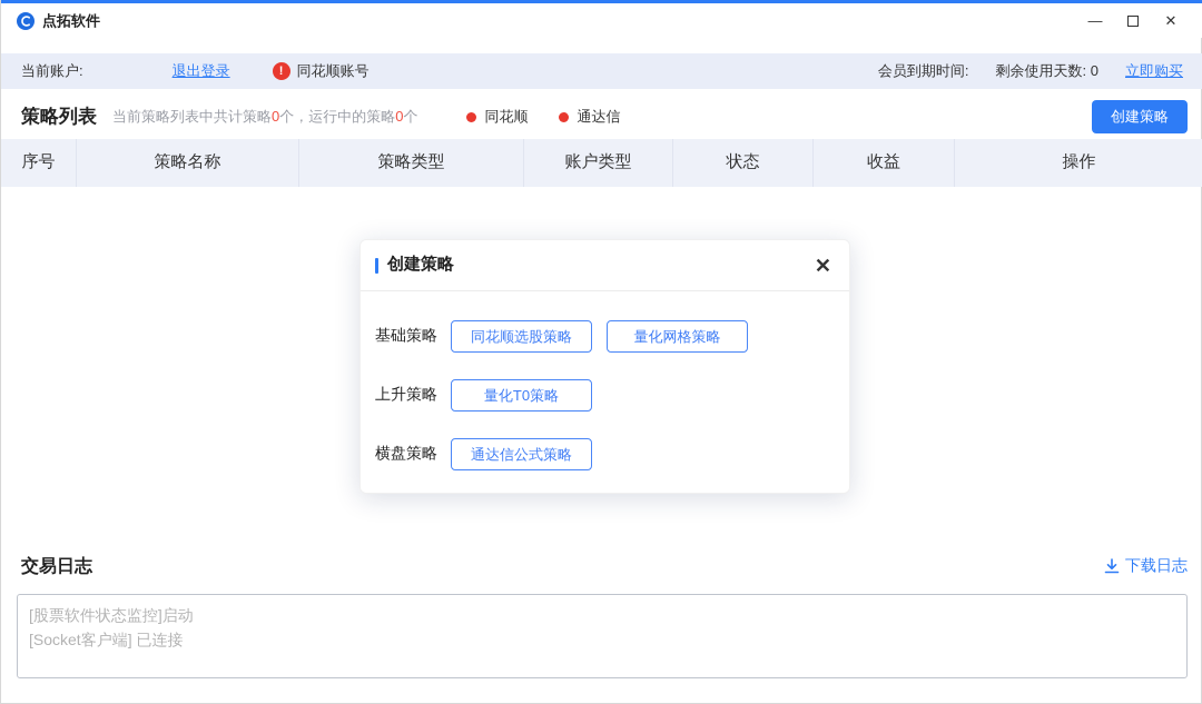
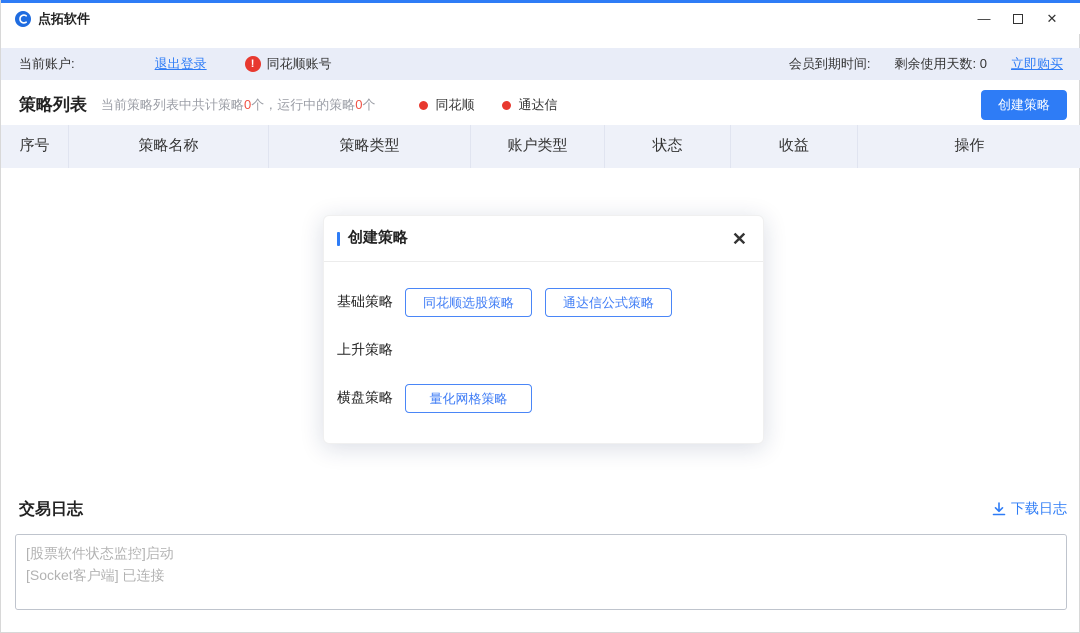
  点拓软件
  —
  ✕
  当前账户:
  退出登录
  !
  同花顺账号
  会员到期时间:
  剩余使用天数: 0
  立即购买
  策略列表
  当前策略列表中共计策略0个，运行中的策略0个
  同花顺
  通达信
  创建策略
  序号
  策略名称
  策略类型
  账户类型
  状态
  收益
  操作
  创建策略
  ✕
  基础策略
  同花顺选股策略
- 量化网格策略
+ 通达信公式策略
  上升策略
- 量化T0策略
  横盘策略
- 通达信公式策略
+ 量化网格策略
  交易日志
  下载日志
  [股票软件状态监控]启动
  [Socket客户端] 已连接
